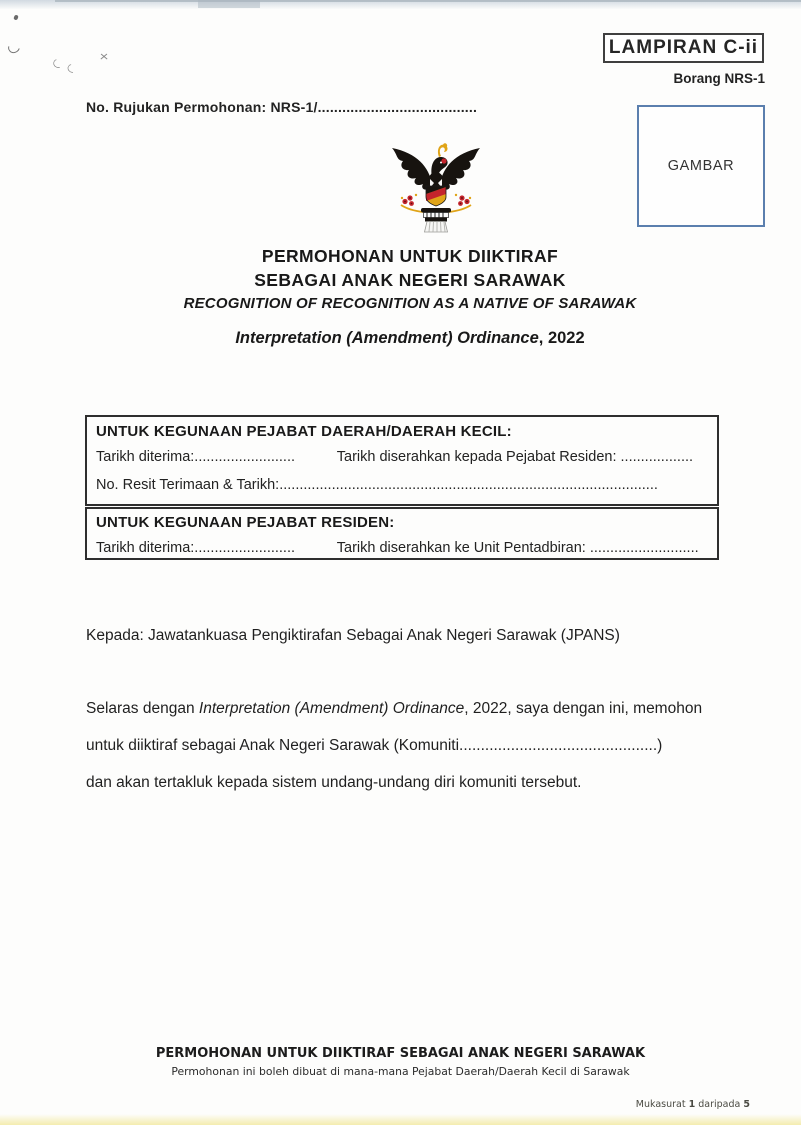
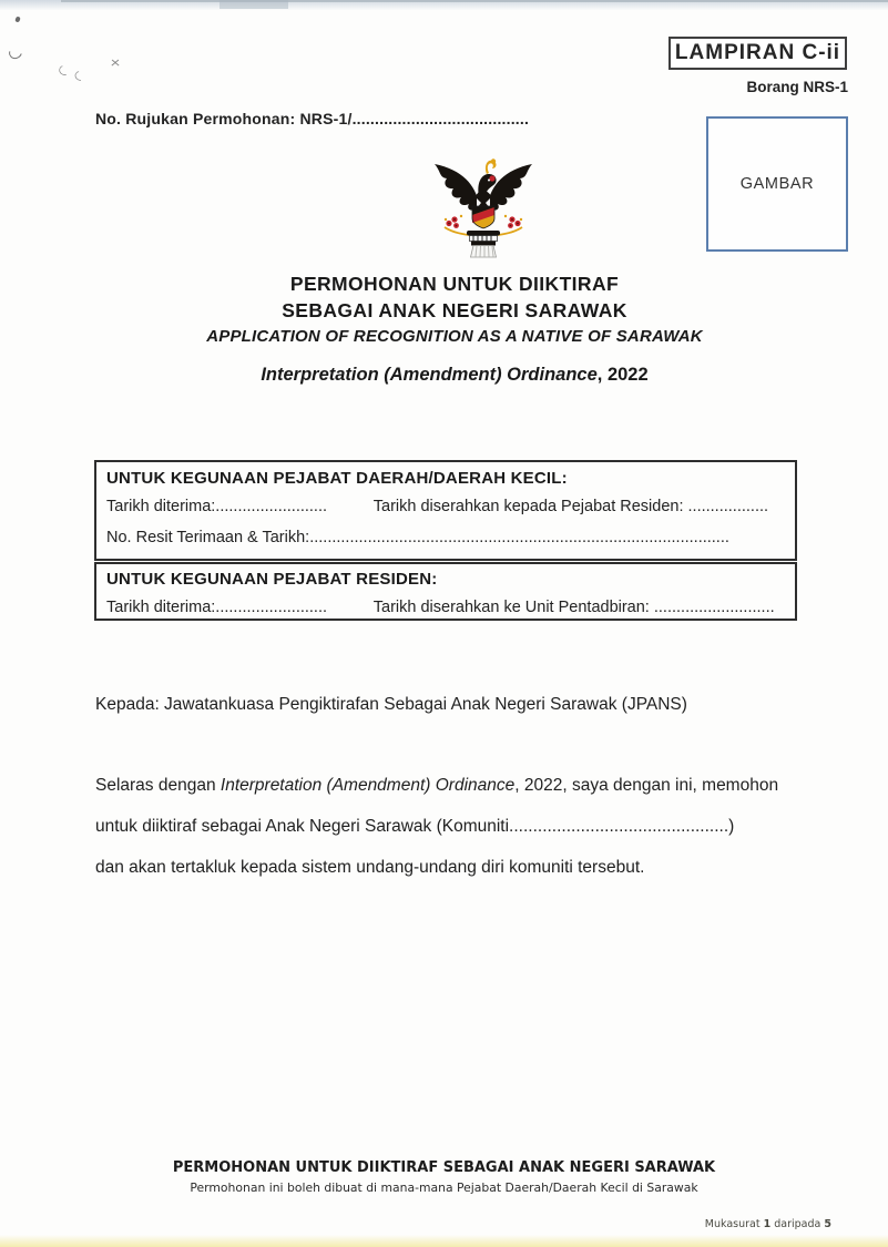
  LAMPIRAN C-ii
  Borang NRS-1
  No. Rujukan Permohonan: NRS-1/.......................................
  GAMBAR
  PERMOHONAN UNTUK DIIKTIRAF
  SEBAGAI ANAK NEGERI SARAWAK
- RECOGNITION OF RECOGNITION AS A NATIVE OF SARAWAK
+ APPLICATION OF RECOGNITION AS A NATIVE OF SARAWAK
  Interpretation (Amendment) Ordinance, 2022
  UNTUK KEGUNAAN PEJABAT DAERAH/DAERAH KECIL:
  Tarikh diterima:......................... Tarikh diserahkan kepada Pejabat Residen: ..................
  No. Resit Terimaan & Tarikh:..............................................................................................
  UNTUK KEGUNAAN PEJABAT RESIDEN:
  Tarikh diterima:......................... Tarikh diserahkan ke Unit Pentadbiran: ...........................
  Kepada: Jawatankuasa Pengiktirafan Sebagai Anak Negeri Sarawak (JPANS)
  Selaras dengan Interpretation (Amendment) Ordinance, 2022, saya dengan ini, memohon
  untuk diiktiraf sebagai Anak Negeri Sarawak (Komuniti..............................................)
  dan akan tertakluk kepada sistem undang-undang diri komuniti tersebut.
  PERMOHONAN UNTUK DIIKTIRAF SEBAGAI ANAK NEGERI SARAWAK
  Permohonan ini boleh dibuat di mana-mana Pejabat Daerah/Daerah Kecil di Sarawak
  Mukasurat 1 daripada 5
